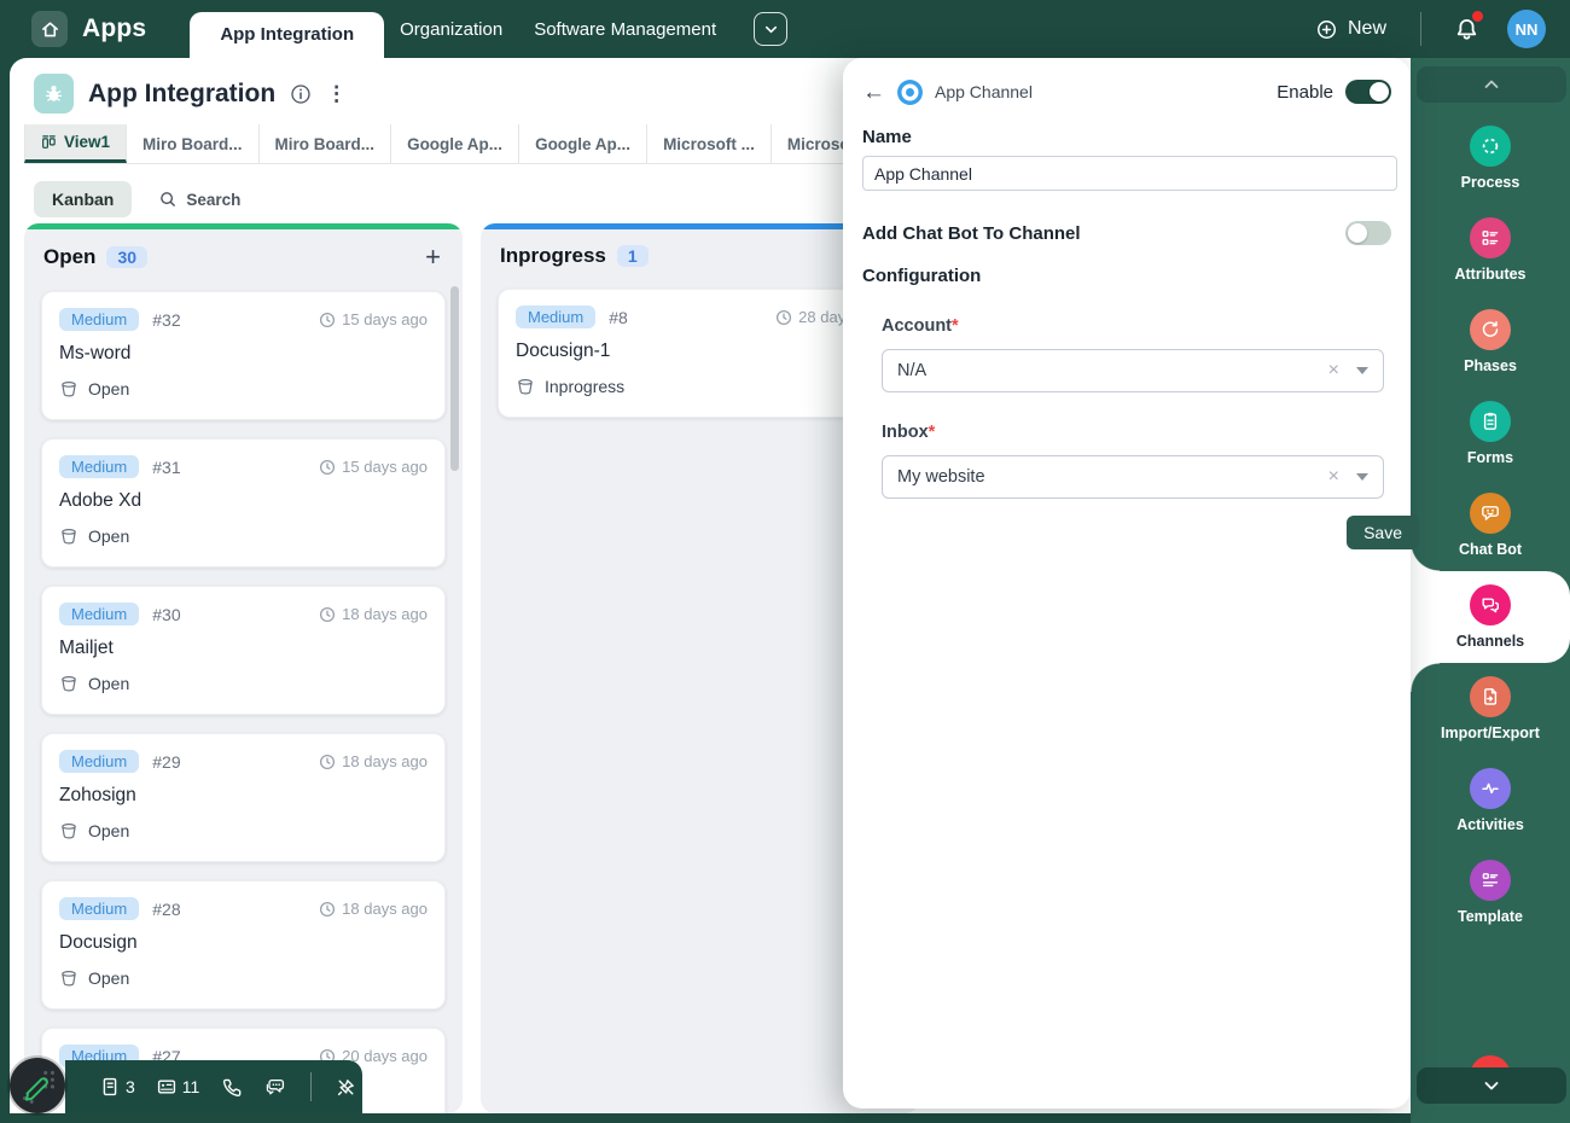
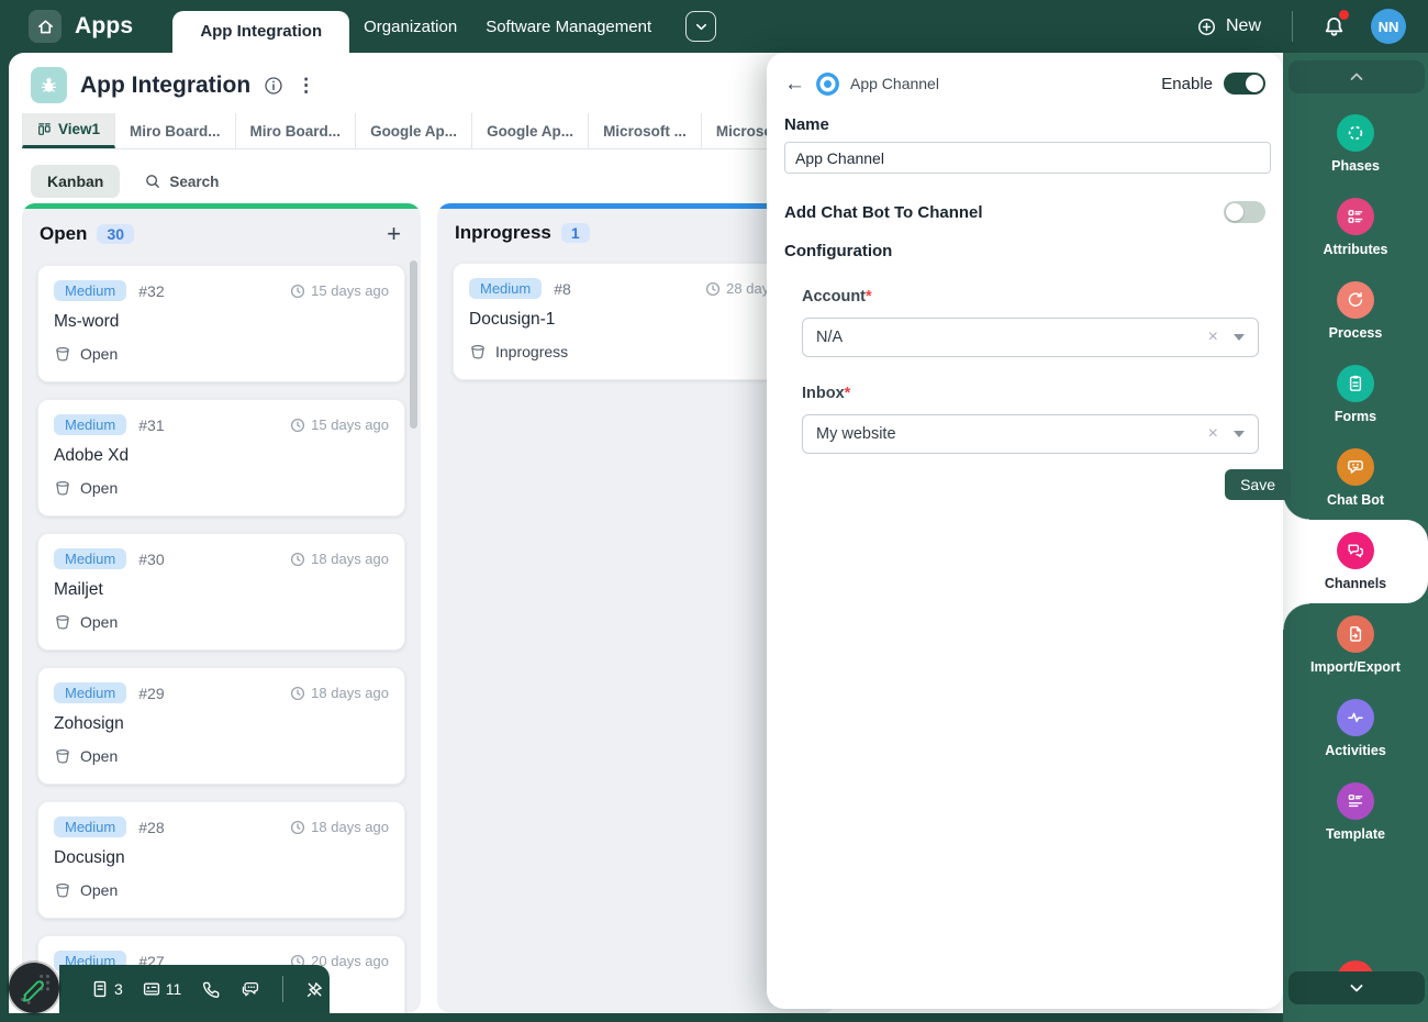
  Apps
  App Integration
  Organization
  Software Management
  New
  NN
  App Integration
  ⋮
  View1
  Miro Board...
  Miro Board...
  Google Ap...
  Google Ap...
  Microsoft ...
  Kanban
  Search
  Open
  30
  +
  Medium
  #32
  15 days ago
  Ms-word
  Open
  Medium
  #31
  15 days ago
  Adobe Xd
  Open
  Medium
  #30
  18 days ago
  Mailjet
  Open
  Medium
  #29
  18 days ago
  Zohosign
  Open
  Medium
  #28
  18 days ago
  Docusign
  Open
  Medium
  #27
  20 days ago
  Inprogress
  1
  Medium
  #8
  Docusign-1
  Inprogress
  ←
  App Channel
  Enable
  Name
  App Channel
  Add Chat Bot To Channel
  Configuration
  Account*
  N/A
  ×
  Inbox*
  My website
  ×
  Save
- Process
+ Phases
  Attributes
- Phases
+ Process
  Forms
  Chat Bot
  Channels
  Import/Export
  Activities
  Template
  3
  11
